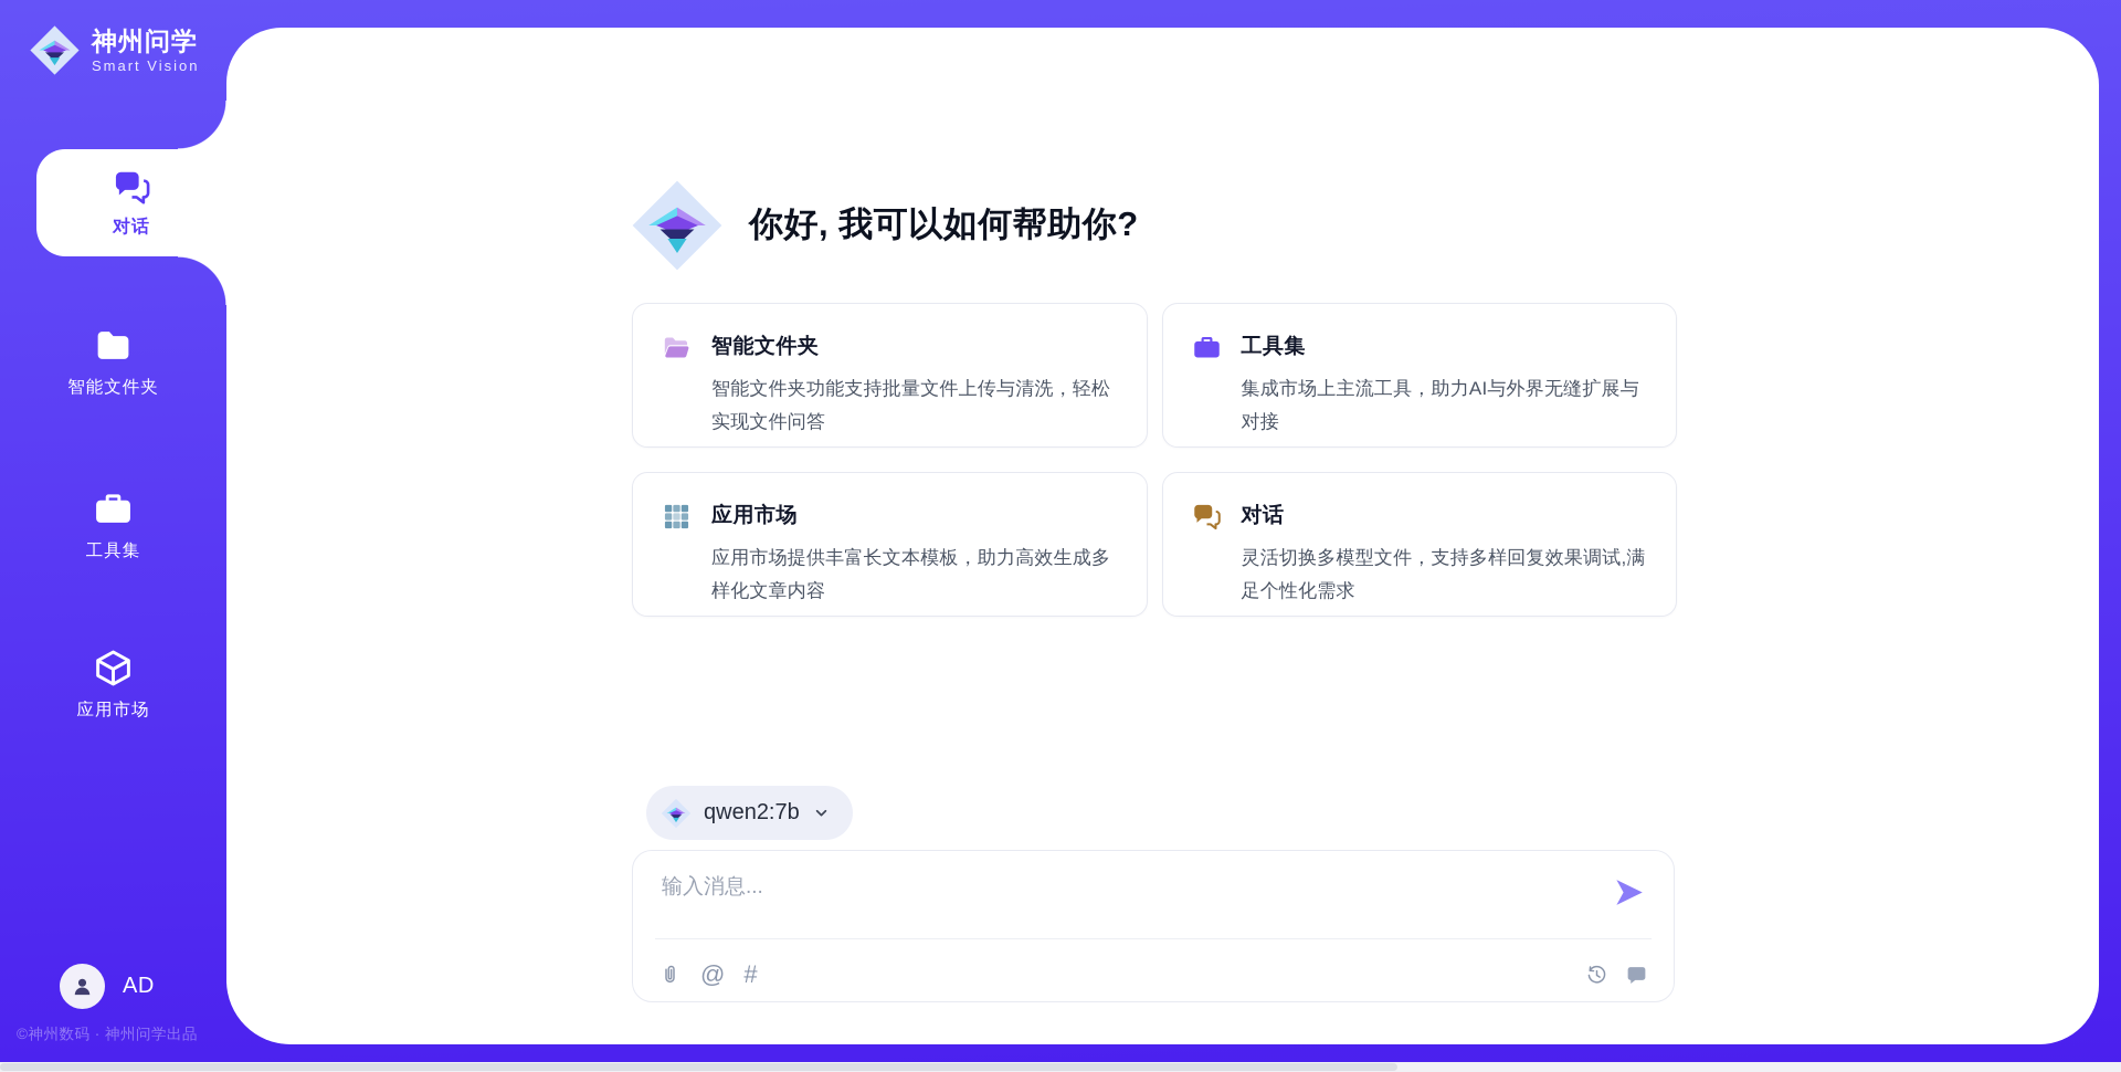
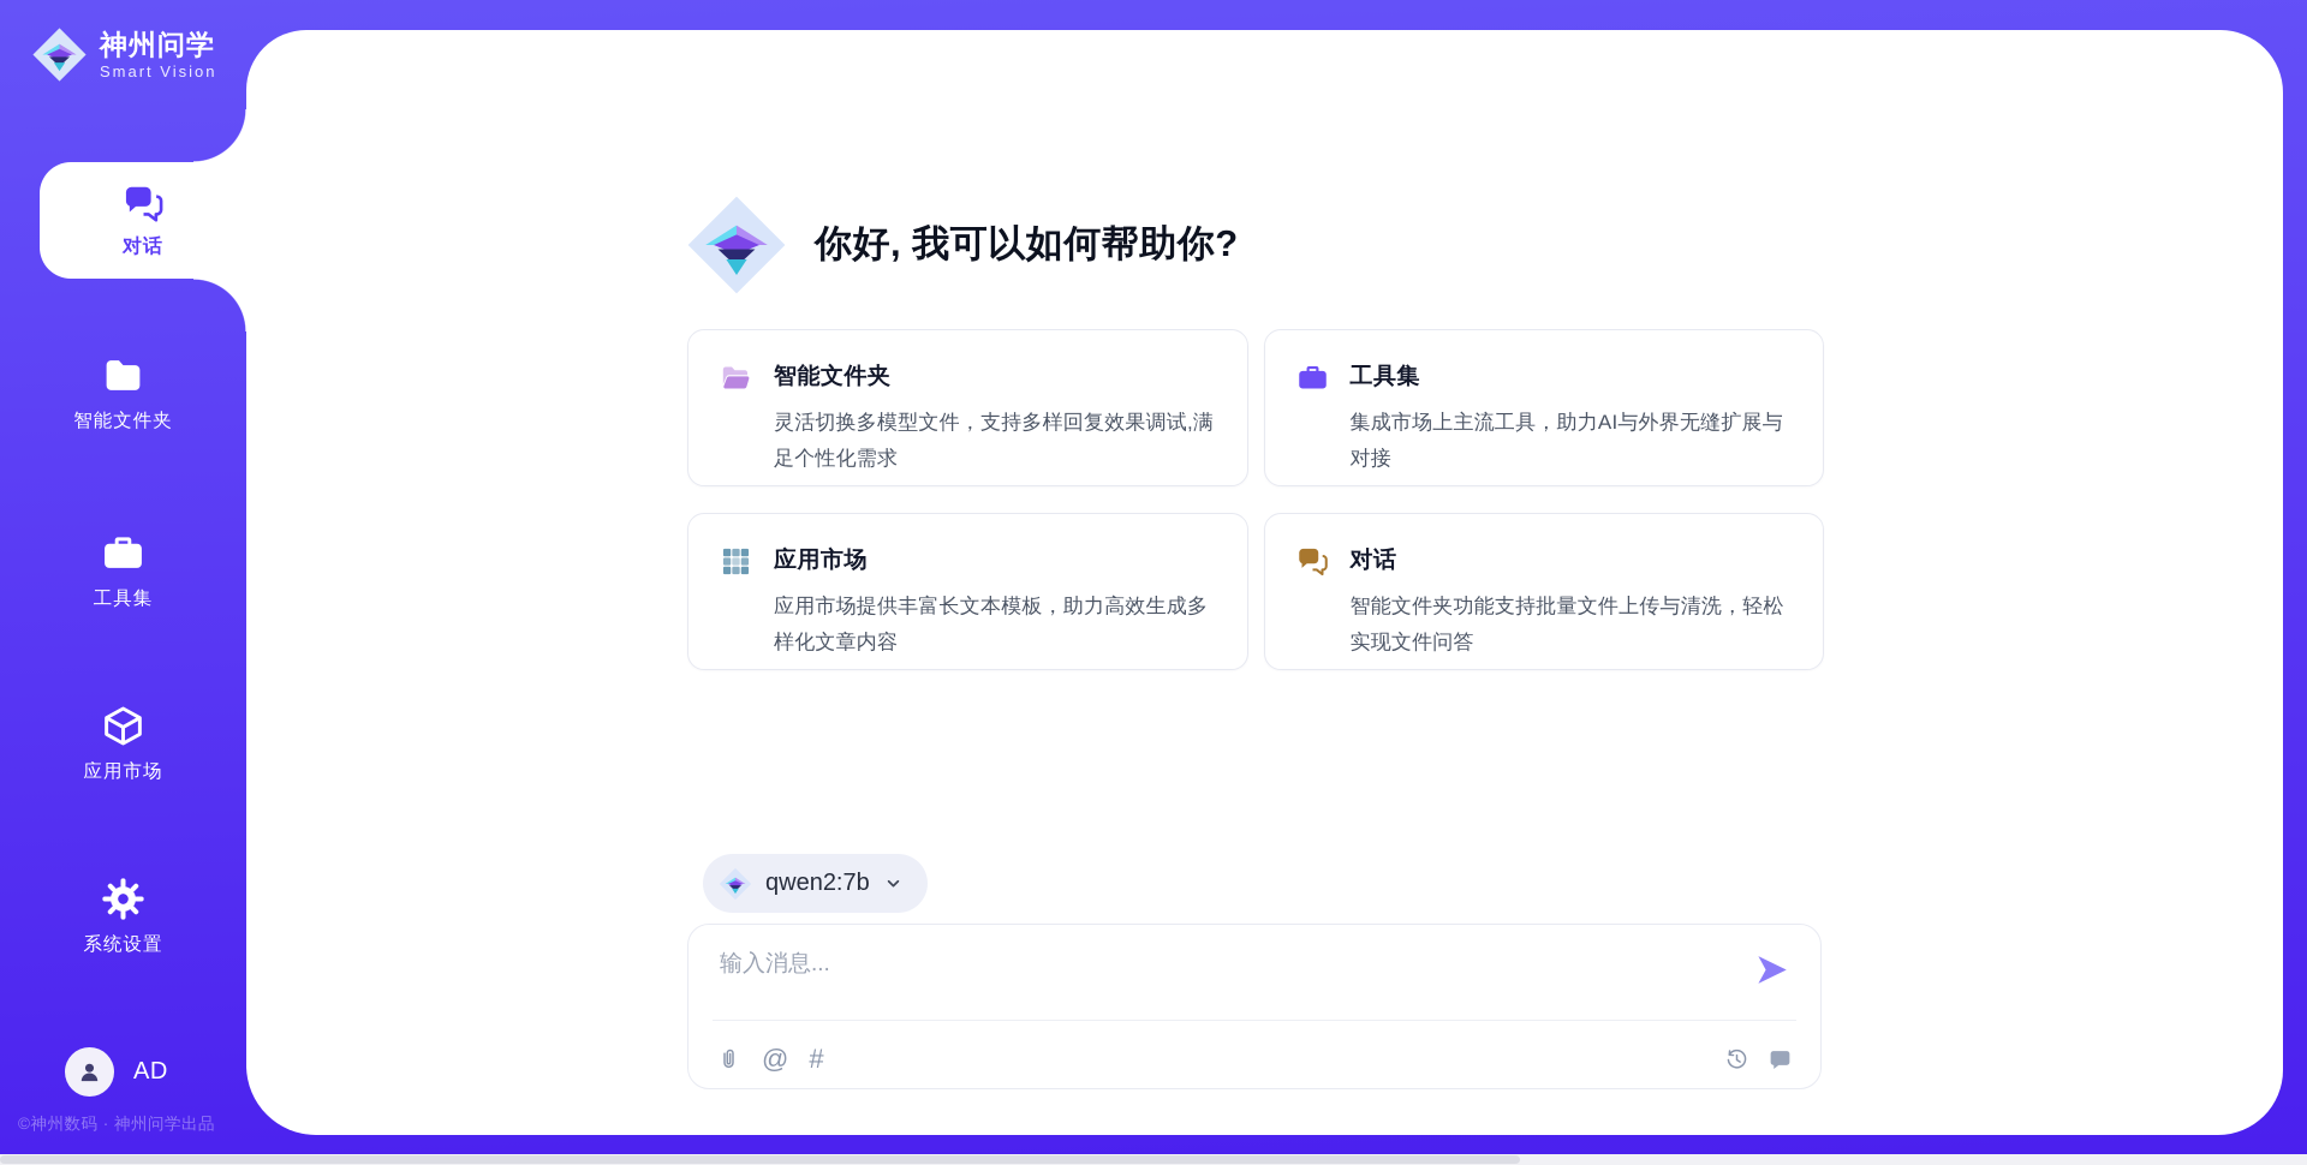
  神州问学
  Smart Vision
  对话
  智能文件夹
  工具集
  应用市场
+ 系统设置
  AD
  ©神州数码 · 神州问学出品
  你好, 我可以如何帮助你?
  智能文件夹
- 智能文件夹功能支持批量文件上传与清洗，轻松实现文件问答
+ 灵活切换多模型文件，支持多样回复效果调试,满足个性化需求
  工具集
  集成市场上主流工具，助力AI与外界无缝扩展与对接
  应用市场
  应用市场提供丰富长文本模板，助力高效生成多样化文章内容
  对话
- 灵活切换多模型文件，支持多样回复效果调试,满足个性化需求
+ 智能文件夹功能支持批量文件上传与清洗，轻松实现文件问答
  qwen2:7b
  输入消息...
  @
  #
